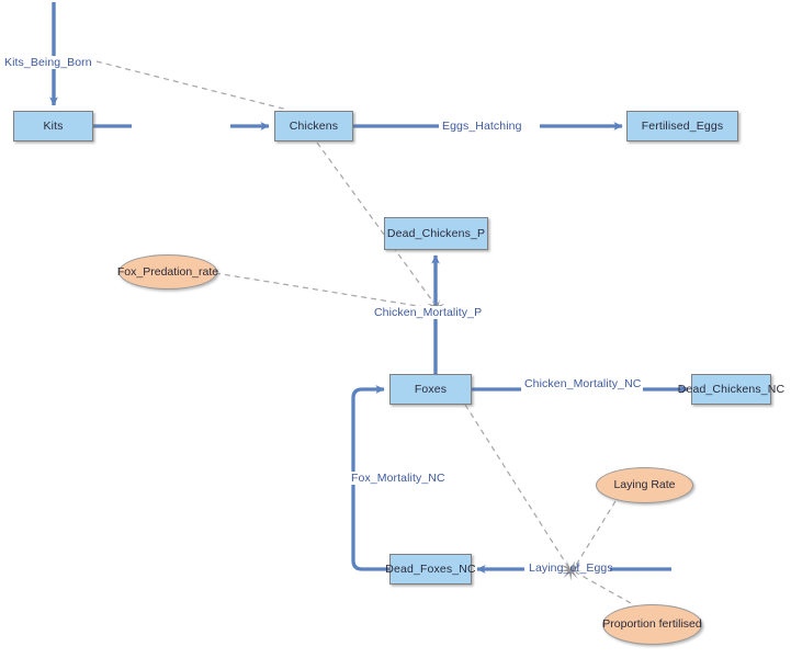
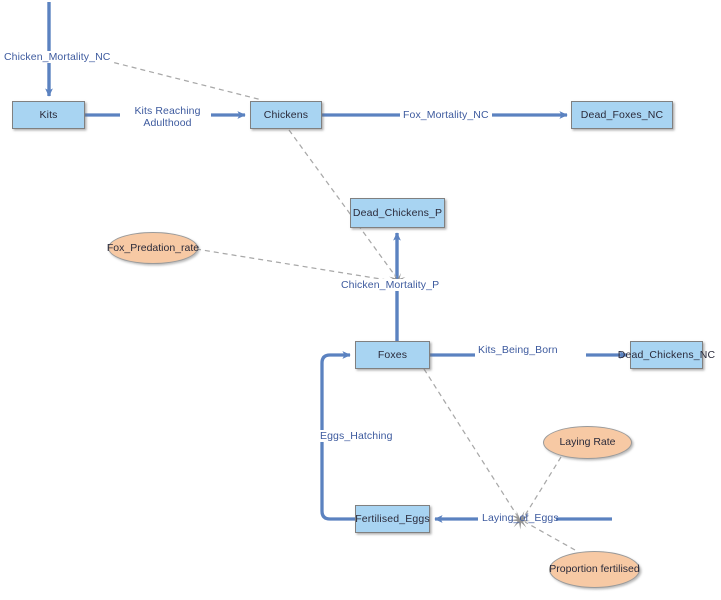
  Kits
  Chickens
- Fertilised_Eggs
+ Dead_Foxes_NC
  Dead_Chickens_P
  Foxes
  Dead_Chickens_NC
- Dead_Foxes_NC
+ Fertilised_Eggs
  Fox_Predation_rate
  Laying Rate
  Proportion fertilised
- Kits_Being_Born
+ Chicken_Mortality_NC
+ Kits Reaching Adulthood
- Eggs_Hatching
+ Fox_Mortality_NC
  Chicken_Mortality_P
- Chicken_Mortality_NC
+ Kits_Being_Born
- Fox_Mortality_NC
+ Eggs_Hatching
  Laying_of_Eggs
